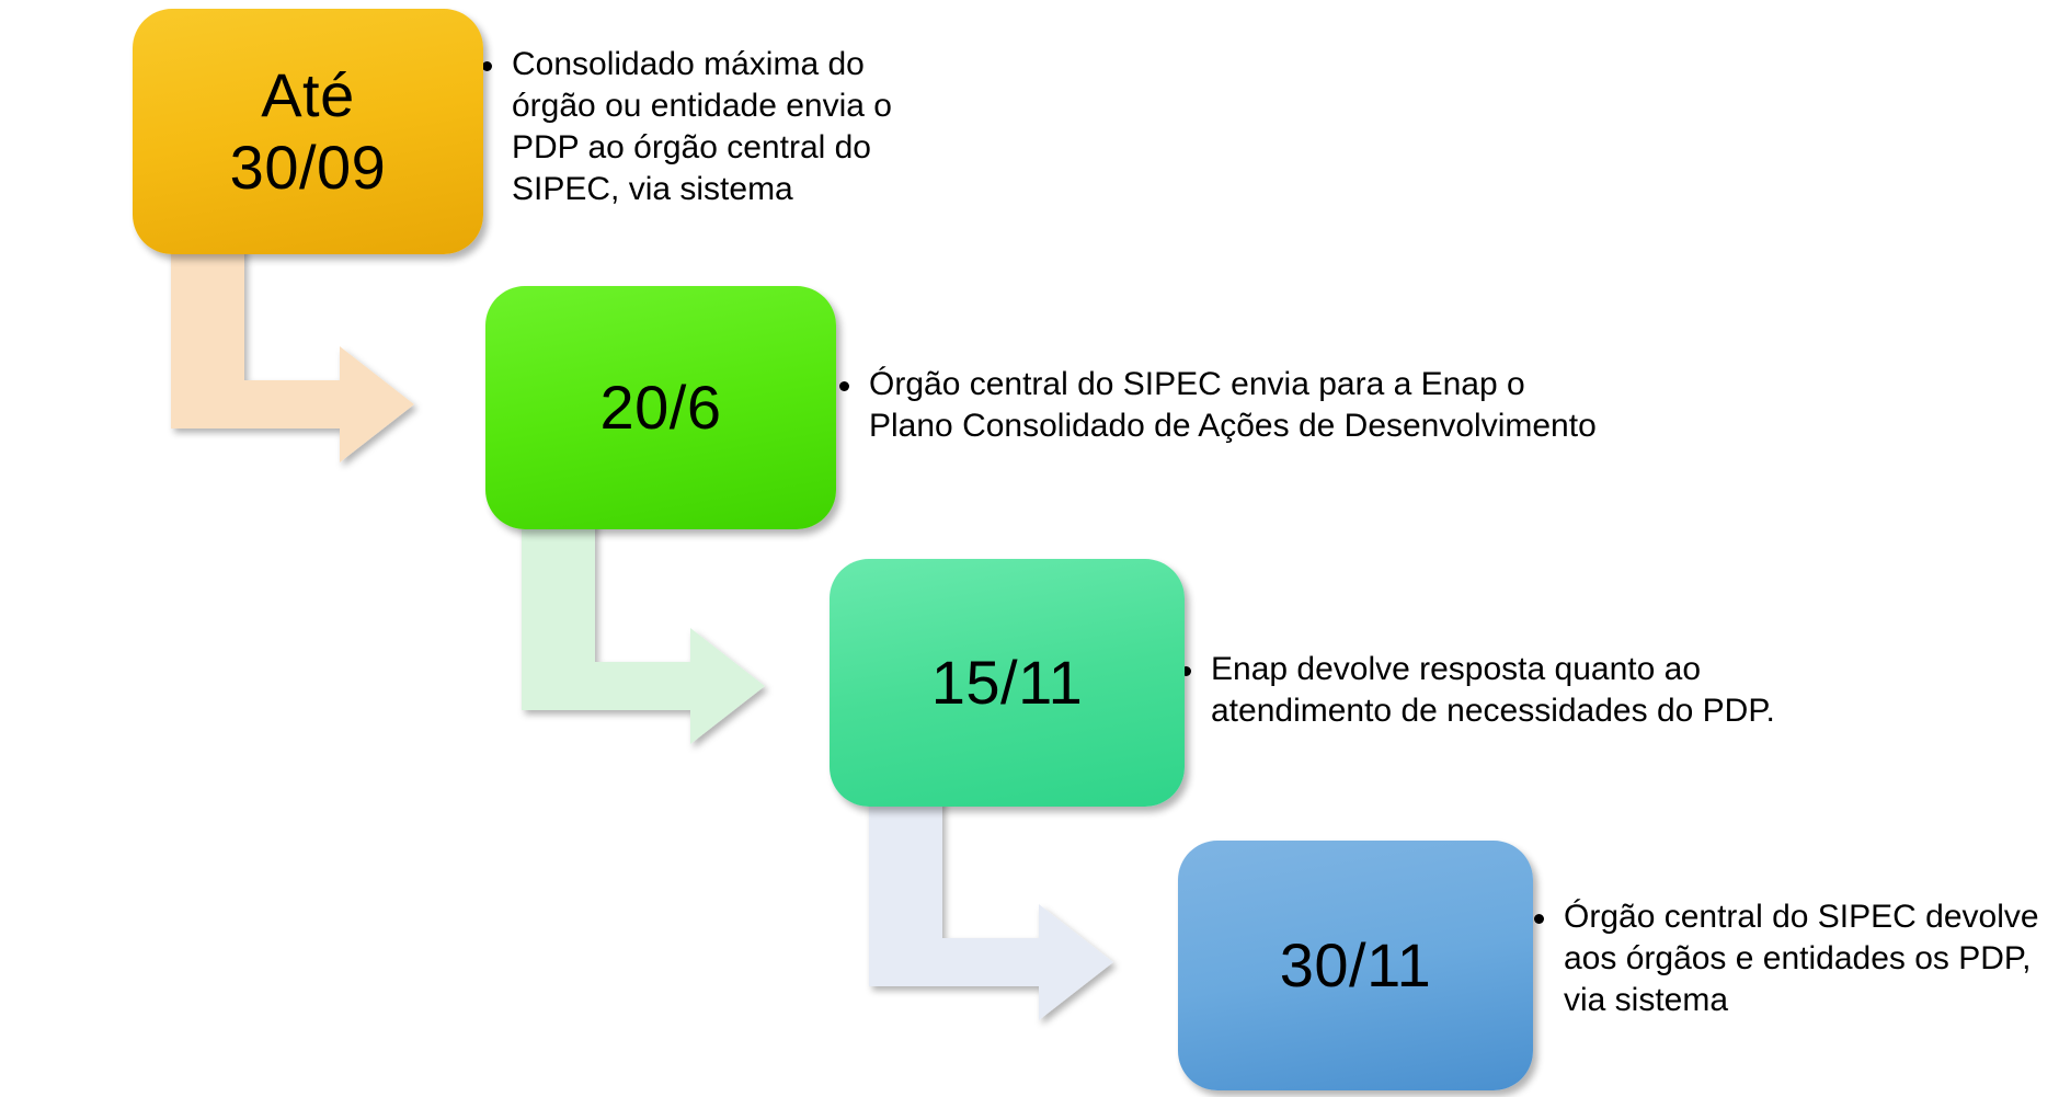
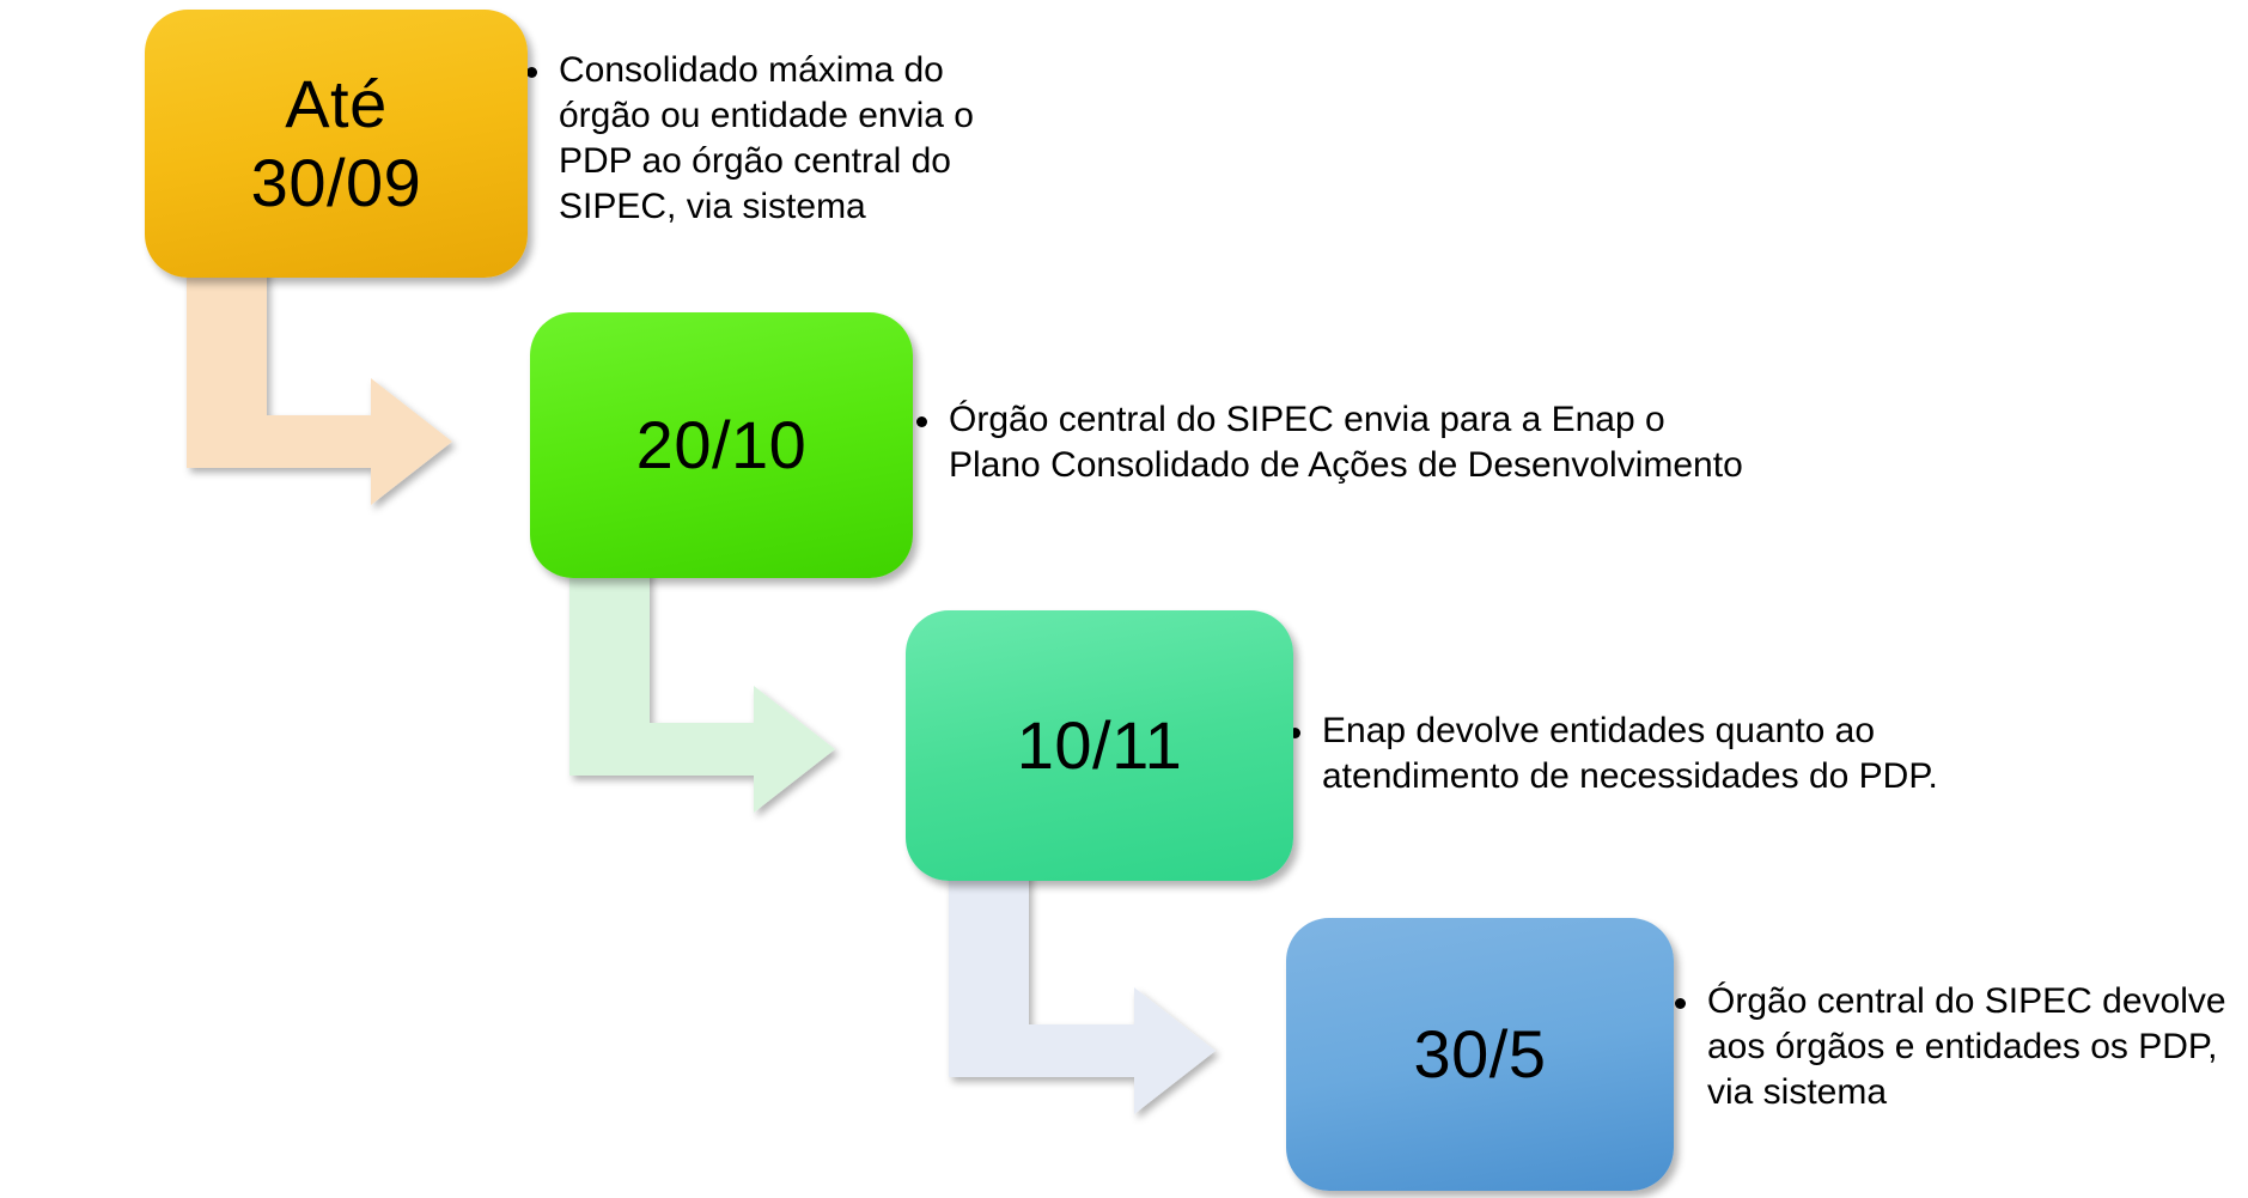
  Até
  30/09
  Consolidado máxima do órgão ou entidade envia o PDP ao órgão central do SIPEC, via sistema
- 20/6
+ 20/10
  Órgão central do SIPEC envia para a Enap o Plano Consolidado de Ações de Desenvolvimento
- 15/11
+ 10/11
- Enap devolve resposta quanto ao atendimento de necessidades do PDP.
+ Enap devolve entidades quanto ao atendimento de necessidades do PDP.
- 30/11
+ 30/5
  Órgão central do SIPEC devolve aos órgãos e entidades os PDP, via sistema
